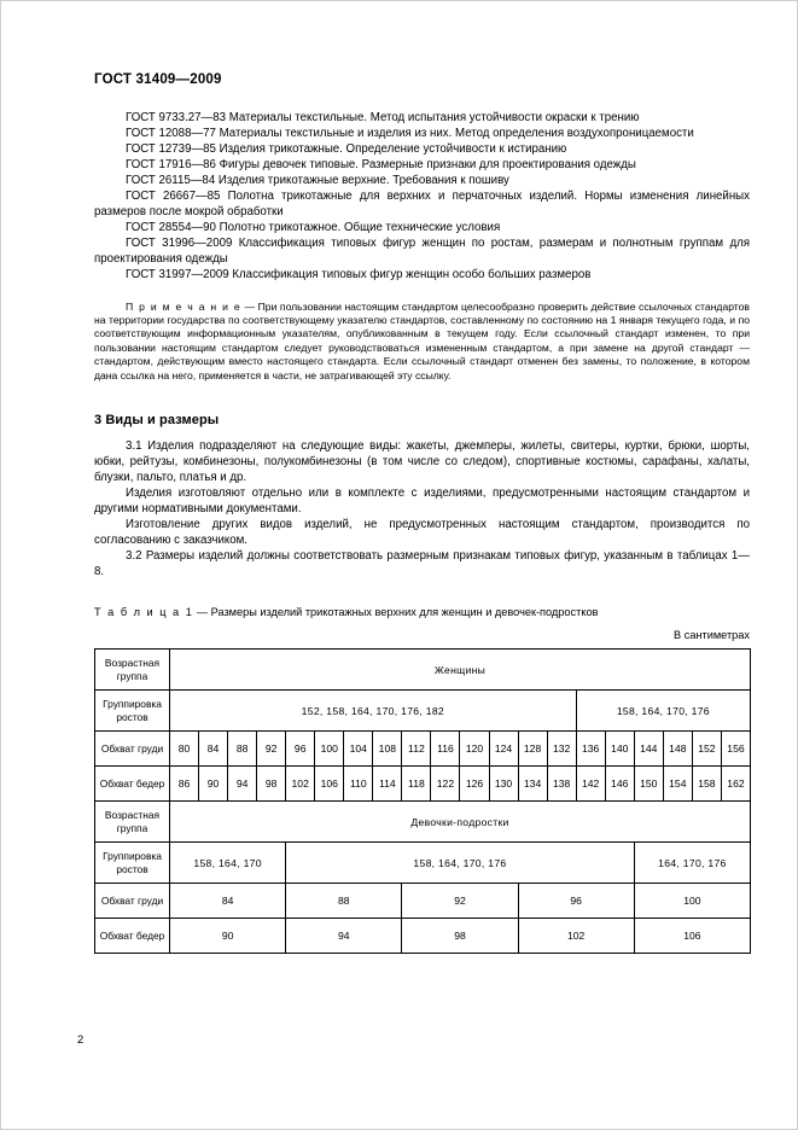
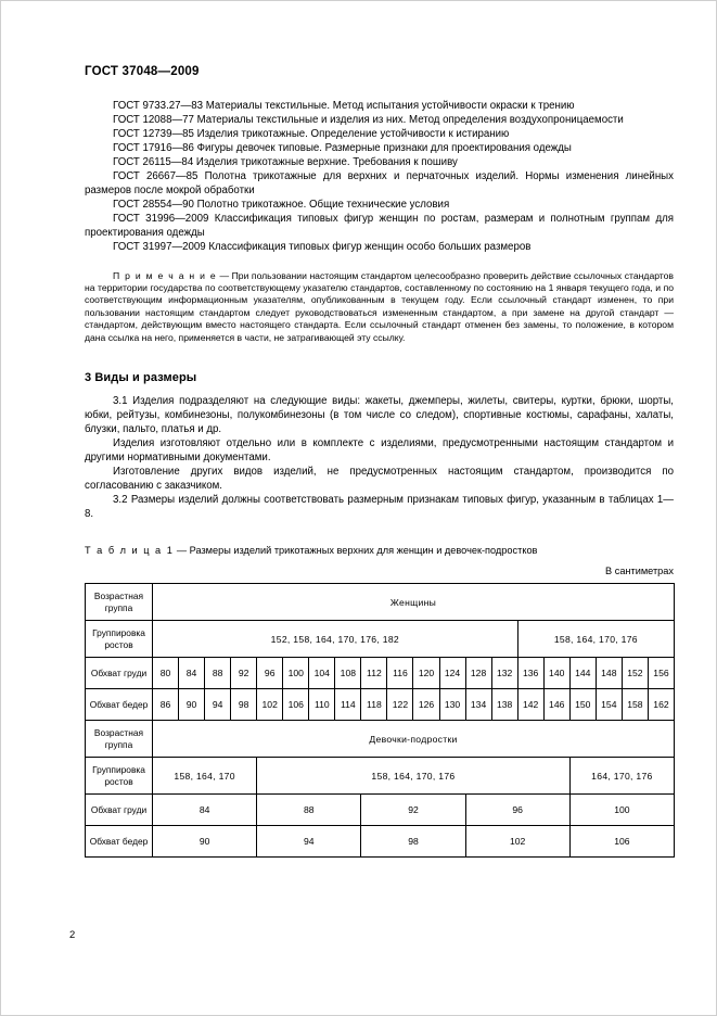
- ГОСТ 31409—2009
+ ГОСТ 37048—2009
  ГОСТ 9733.27—83 Материалы текстильные. Метод испытания устойчивости окраски к трению
  ГОСТ 12088—77 Материалы текстильные и изделия из них. Метод определения воздухопроница­емости
  ГОСТ 12739—85 Изделия трикотажные. Определение устойчивости к истиранию
  ГОСТ 17916—86 Фигуры девочек типовые. Размерные признаки для проектирования одежды
  ГОСТ 26115—84 Изделия трикотажные верхние. Требования к пошиву
  ГОСТ 26667—85 Полотна трикотажные для верхних и перчаточных изделий. Нормы изменения линейных размеров после мокрой обработки
  ГОСТ 28554—90 Полотно трикотажное. Общие технические условия
  ГОСТ 31996—2009 Классификация типовых фигур женщин по ростам, размерам и полнотным груп­пам для проектирования одежды
  ГОСТ 31997—2009 Классификация типовых фигур женщин особо больших размеров
  П р и м е ч а н и е — При пользовании настоящим стандартом целесообразно проверить действие ссылоч­ных стандартов на территории государства по соответствующему указателю стандартов, составленному по состоя­нию на 1 января текущего года, и по соответствующим информационным указателям, опубликованным в текущем году. Если ссылочный стандарт изменен, то при пользовании настоящим стандартом следует руководствоваться измененным стандартом, а при замене на другой стандарт — стандартом, действующим вместо настоящего стан­дарта. Если ссылочный стандарт отменен без замены, то положение, в котором дана ссылка на него, применяется в части, не затрагивающей эту ссылку.
  3 Виды и размеры
  3.1 Изделия подразделяют на следующие виды: жакеты, джемперы, жилеты, свитеры, куртки, брюки, шорты, юбки, рейтузы, комбинезоны, полукомбинезоны (в том числе со следом), спортивные кос­тюмы, сарафаны, халаты, блузки, пальто, платья и др.
  Изделия изготовляют отдельно или в комплекте с изделиями, предусмотренными настоящим стан­дартом и другими нормативными документами.
  Изготовление других видов изделий, не предусмотренных настоящим стандартом, производится по согласованию с заказчиком.
  3.2 Размеры изделий должны соответствовать размерным признакам типовых фигур, указанным в таблицах 1—8.
  Т а б л и ц а 1 — Размеры изделий трикотажных верхних для женщин и девочек-подростков
  В сантиметрах
  Возрастная группа	Женщины
  Группировка ростов	152, 158, 164, 170, 176, 182	158, 164, 170, 176
  Обхват груди	80	84	88	92	96	100	104	108	112	116	120	124	128	132	136	140	144	148	152	156
  Обхват бедер	86	90	94	98	102	106	110	114	118	122	126	130	134	138	142	146	150	154	158	162
  Возрастная группа	Девочки-подростки
  Группировка ростов	158, 164, 170	158, 164, 170, 176	164, 170, 176
  Обхват груди	84	88	92	96	100
  Обхват бедер	90	94	98	102	106
  2
